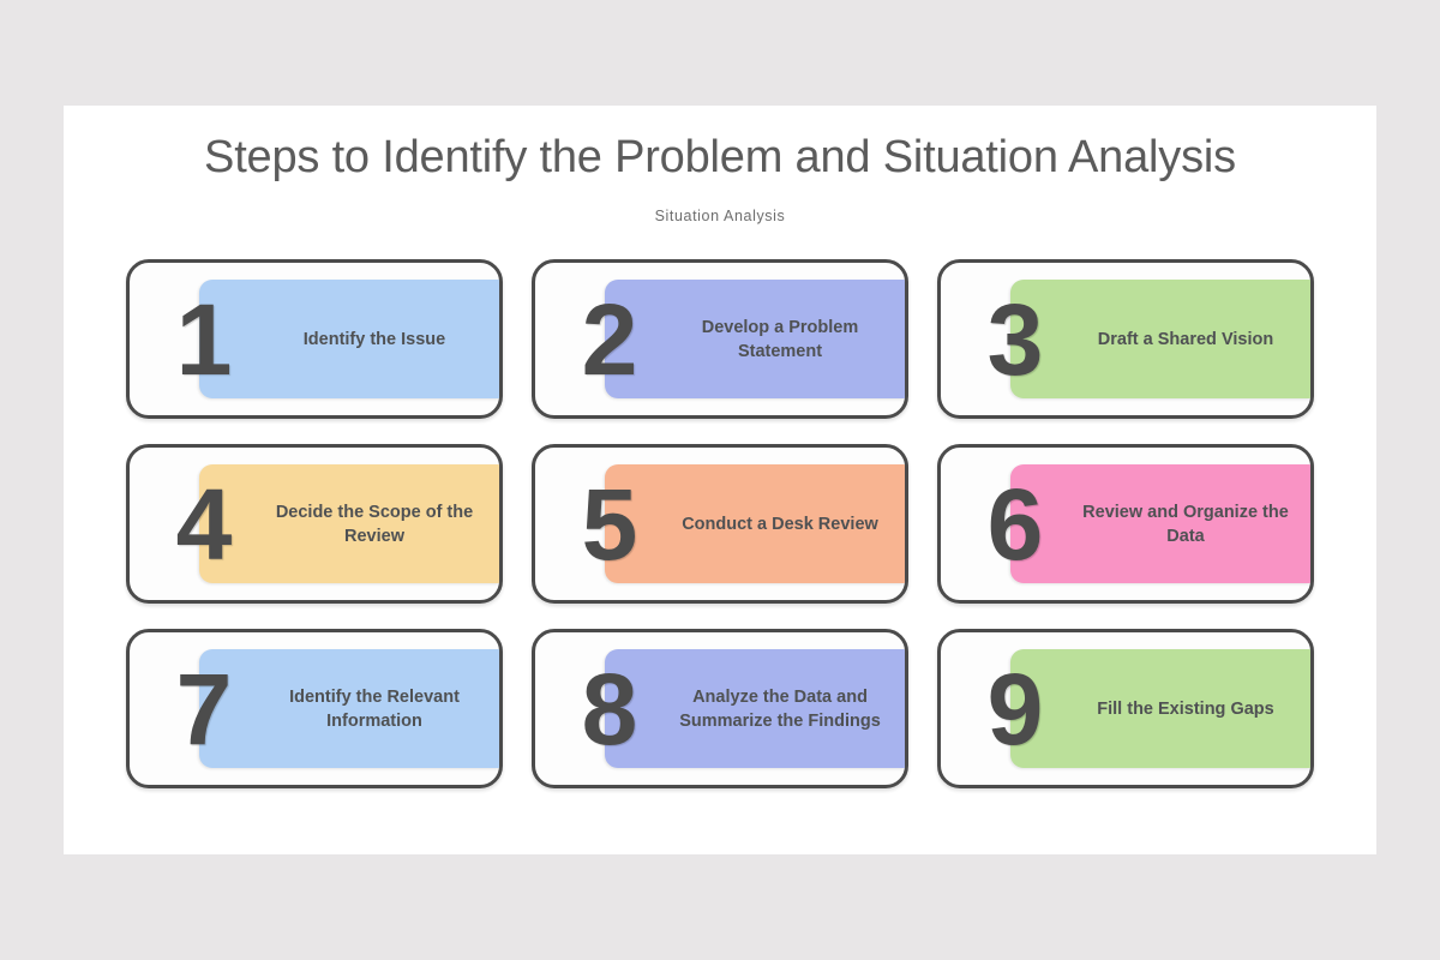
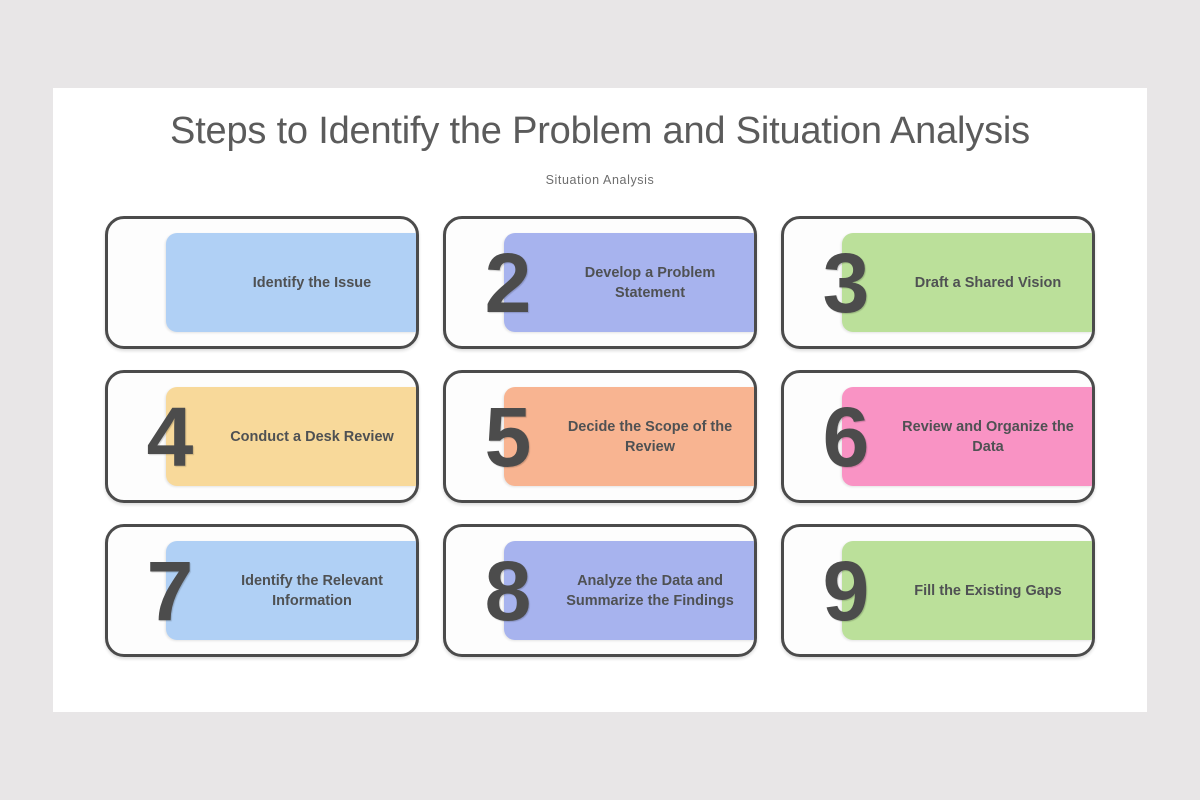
  Steps to Identify the Problem and Situation Analysis
  Situation Analysis
  Identify the Issue
- 1
  Develop a Problem Statement
  2
  Draft a Shared Vision
  3
- Decide the Scope of the Review
+ Conduct a Desk Review
  4
- Conduct a Desk Review
+ Decide the Scope of the Review
  5
  Review and Organize the Data
  6
  Identify the Relevant Information
  7
  Analyze the Data and Summarize the Findings
  8
  Fill the Existing Gaps
  9
